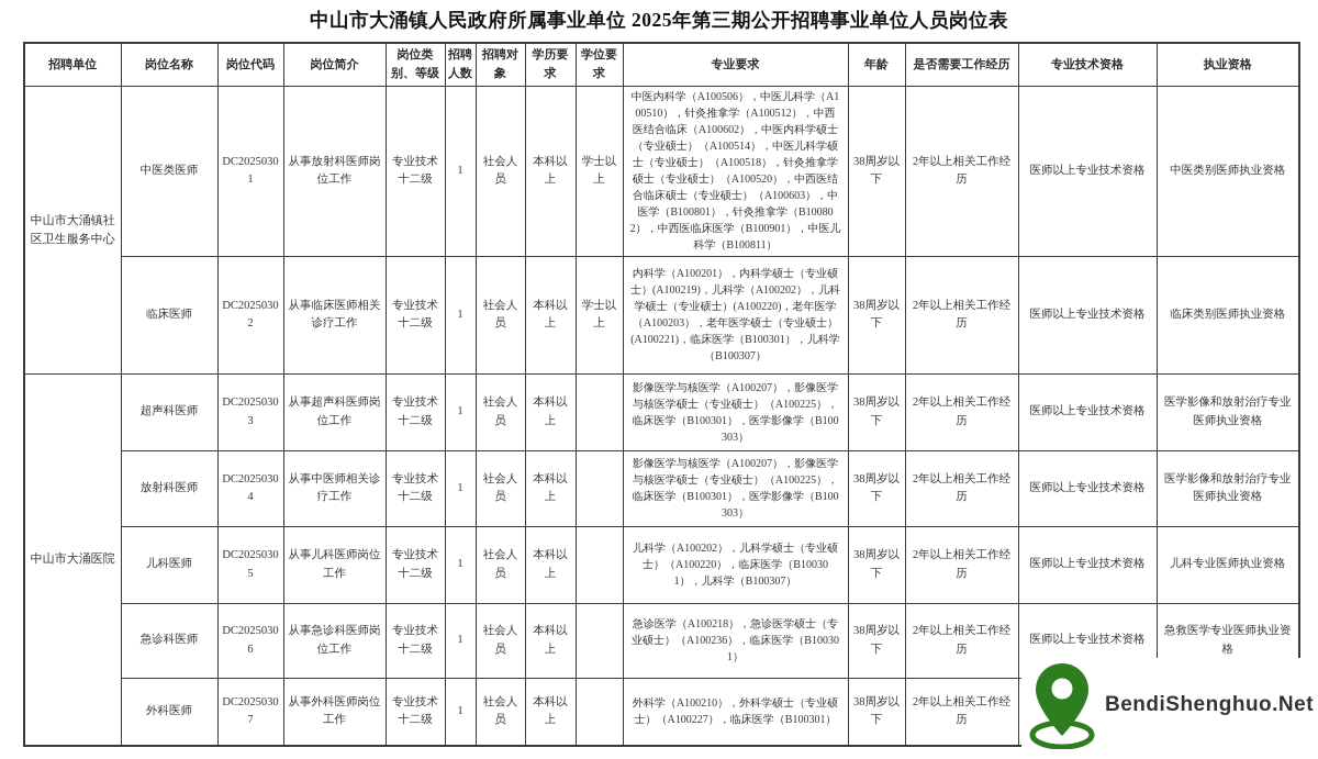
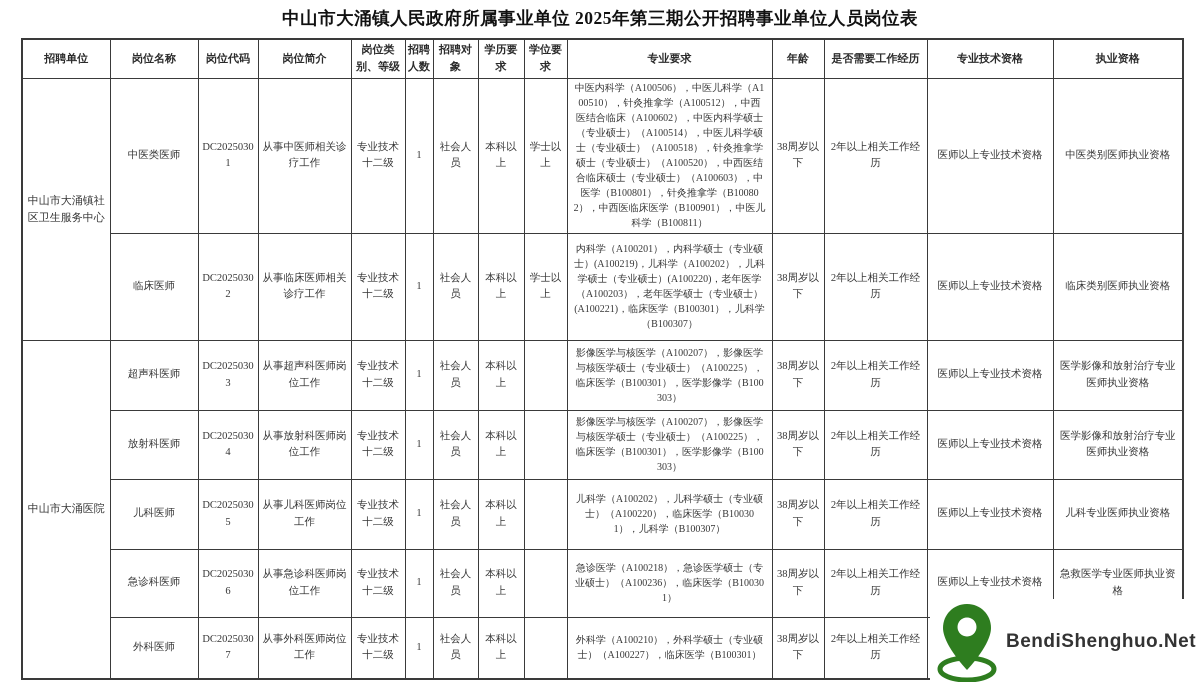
  中山市大涌镇人民政府所属事业单位 2025年第三期公开招聘事业单位人员岗位表
  招聘单位	岗位名称	岗位代码	岗位简介	岗位类别、等级	招聘人数	招聘对象	学历要求	学位要求	专业要求	年龄	是否需要工作经历	专业技术资格	执业资格
- 中山市大涌镇社区卫生服务中心	中医类医师	DC20250301	从事放射科医师岗位工作	专业技术十二级	1	社会人员	本科以上	学士以上	中医内科学（A100506），中医儿科学（A100510），针灸推拿学（A100512），中西医结合临床（A100602），中医内科学硕士（专业硕士）（A100514），中医儿科学硕士（专业硕士）（A100518），针灸推拿学硕士（专业硕士）（A100520），中西医结合临床硕士（专业硕士）（A100603），中医学（B100801），针灸推拿学（B100802），中西医临床医学（B100901），中医儿科学（B100811）	38周岁以下	2年以上相关工作经历	医师以上专业技术资格	中医类别医师执业资格
+ 中山市大涌镇社区卫生服务中心	中医类医师	DC20250301	从事中医师相关诊疗工作	专业技术十二级	1	社会人员	本科以上	学士以上	中医内科学（A100506），中医儿科学（A100510），针灸推拿学（A100512），中西医结合临床（A100602），中医内科学硕士（专业硕士）（A100514），中医儿科学硕士（专业硕士）（A100518），针灸推拿学硕士（专业硕士）（A100520），中西医结合临床硕士（专业硕士）（A100603），中医学（B100801），针灸推拿学（B100802），中西医临床医学（B100901），中医儿科学（B100811）	38周岁以下	2年以上相关工作经历	医师以上专业技术资格	中医类别医师执业资格
  临床医师	DC20250302	从事临床医师相关诊疗工作	专业技术十二级	1	社会人员	本科以上	学士以上	内科学（A100201），内科学硕士（专业硕士）(A100219)，儿科学（A100202），儿科学硕士（专业硕士）(A100220)，老年医学（A100203），老年医学硕士（专业硕士）(A100221)，临床医学（B100301），儿科学（B100307）	38周岁以下	2年以上相关工作经历	医师以上专业技术资格	临床类别医师执业资格
  中山市大涌医院	超声科医师	DC20250303	从事超声科医师岗位工作	专业技术十二级	1	社会人员	本科以上		影像医学与核医学（A100207），影像医学与核医学硕士（专业硕士）（A100225），临床医学（B100301），医学影像学（B100303）	38周岁以下	2年以上相关工作经历	医师以上专业技术资格	医学影像和放射治疗专业医师执业资格
- 放射科医师	DC20250304	从事中医师相关诊疗工作	专业技术十二级	1	社会人员	本科以上		影像医学与核医学（A100207），影像医学与核医学硕士（专业硕士）（A100225），临床医学（B100301），医学影像学（B100303）	38周岁以下	2年以上相关工作经历	医师以上专业技术资格	医学影像和放射治疗专业医师执业资格
+ 放射科医师	DC20250304	从事放射科医师岗位工作	专业技术十二级	1	社会人员	本科以上		影像医学与核医学（A100207），影像医学与核医学硕士（专业硕士）（A100225），临床医学（B100301），医学影像学（B100303）	38周岁以下	2年以上相关工作经历	医师以上专业技术资格	医学影像和放射治疗专业医师执业资格
  儿科医师	DC20250305	从事儿科医师岗位工作	专业技术十二级	1	社会人员	本科以上		儿科学（A100202），儿科学硕士（专业硕士）（A100220），临床医学（B100301），儿科学（B100307）	38周岁以下	2年以上相关工作经历	医师以上专业技术资格	儿科专业医师执业资格
  急诊科医师	DC20250306	从事急诊科医师岗位工作	专业技术十二级	1	社会人员	本科以上		急诊医学（A100218），急诊医学硕士（专业硕士）（A100236），临床医学（B100301）	38周岁以下	2年以上相关工作经历	医师以上专业技术资格	急救医学专业医师执业资格
  外科医师	DC20250307	从事外科医师岗位工作	专业技术十二级	1	社会人员	本科以上		外科学（A100210），外科学硕士（专业硕士）（A100227），临床医学（B100301）	38周岁以下	2年以上相关工作经历
  BendiShenghuo.Net
